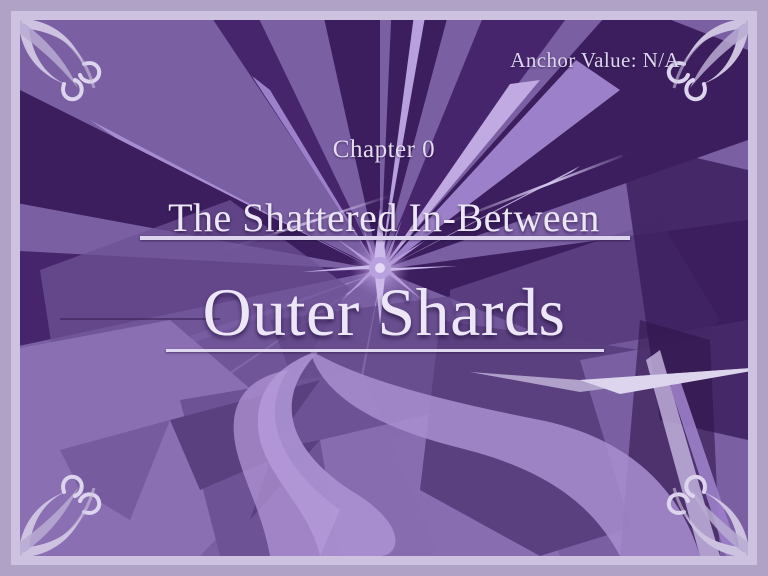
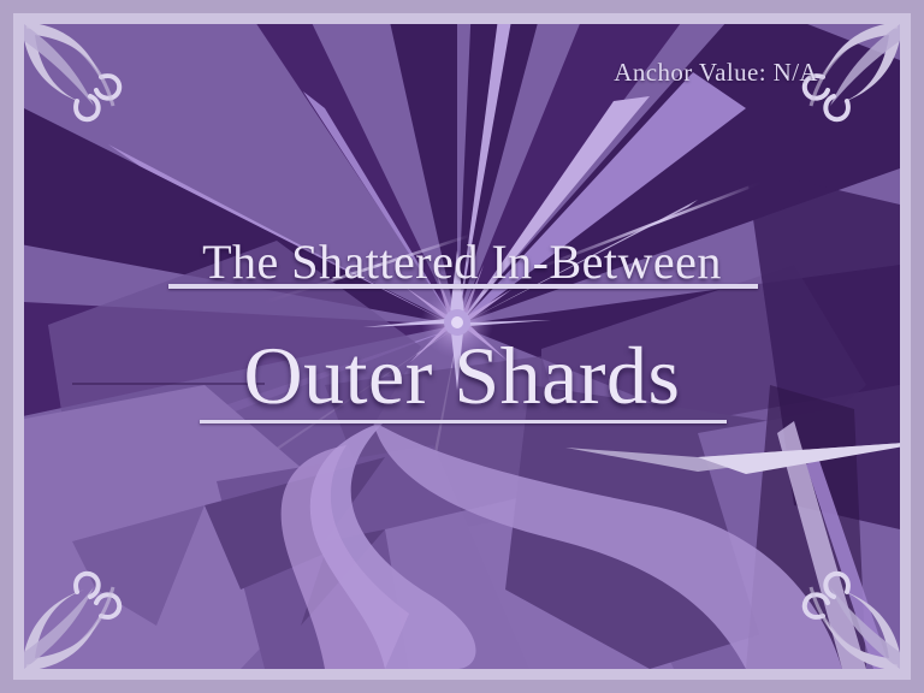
  Anchor Value: N/A
- Chapter 0
  The Shattered In-Between
  Outer Shards
